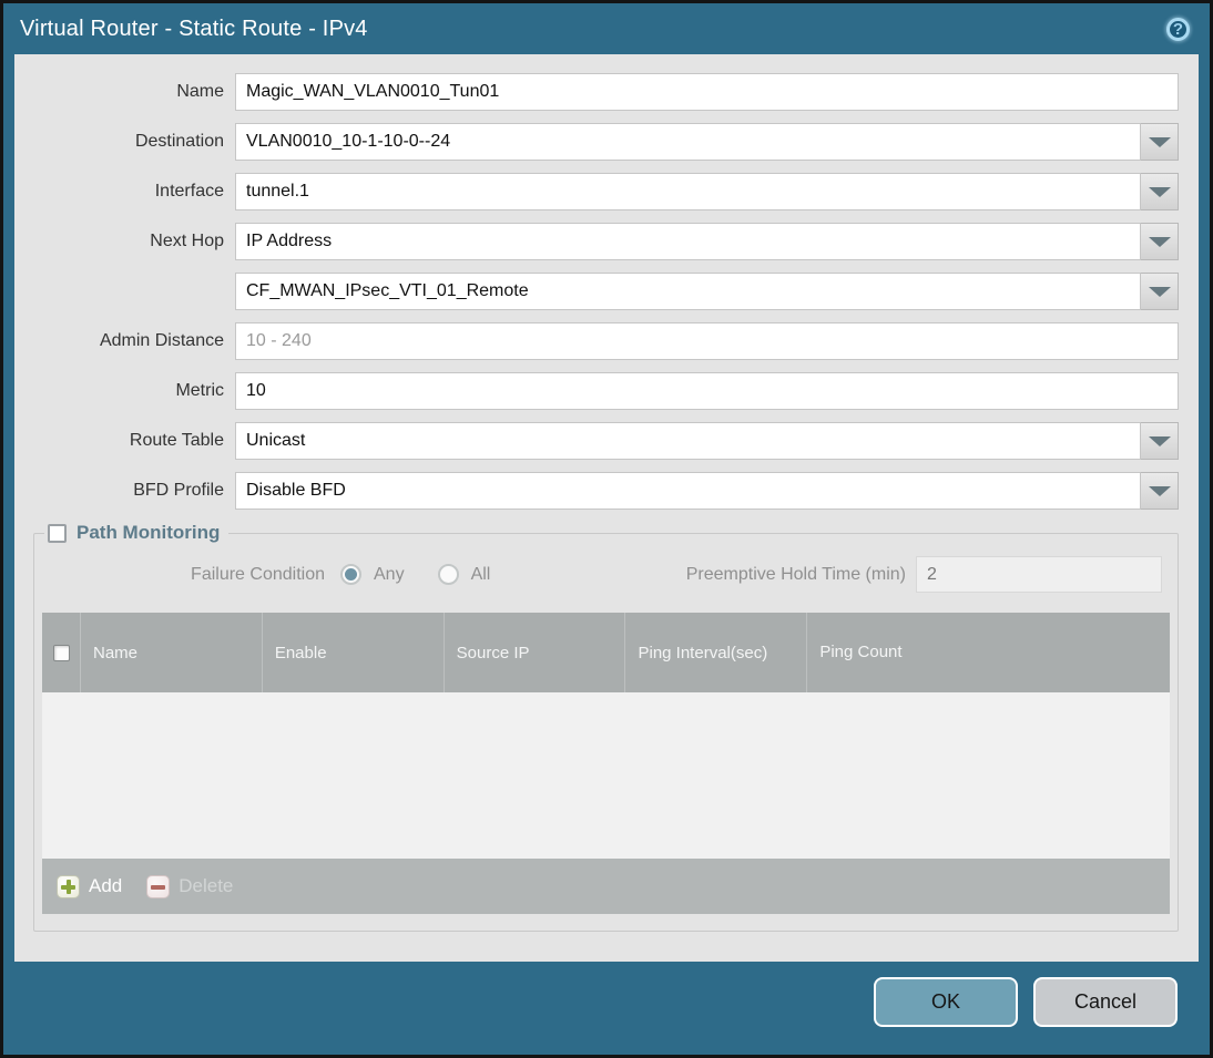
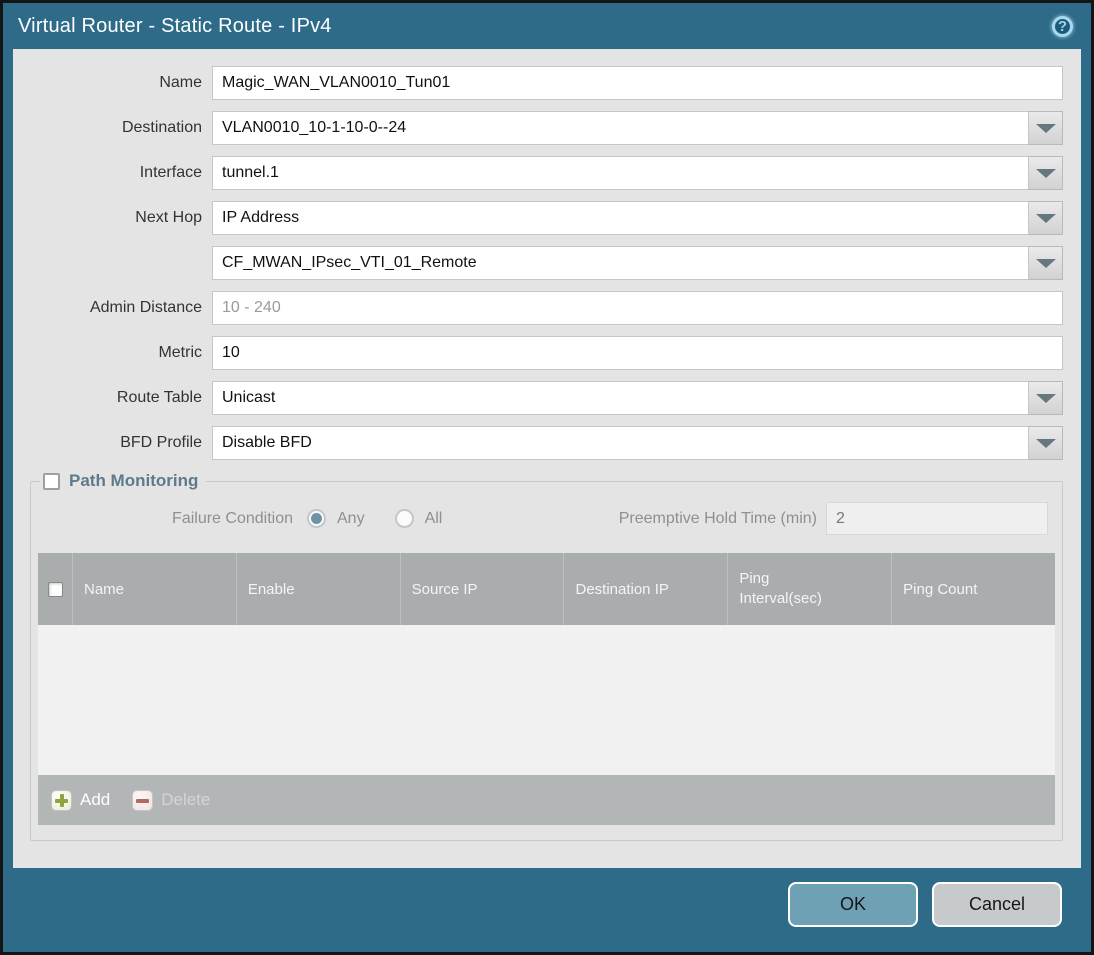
  Virtual Router - Static Route - IPv4
  ?
  Name
  Magic_WAN_VLAN0010_Tun01
  Destination
  VLAN0010_10-1-10-0--24
  Interface
  tunnel.1
  Next Hop
  IP Address
  CF_MWAN_IPsec_VTI_01_Remote
  Admin Distance
  10 - 240
  Metric
  10
  Route Table
  Unicast
  BFD Profile
  Disable BFD
  Path Monitoring
  Failure Condition
  Any
  All
  Preemptive Hold Time (min)
  2
  Name
  Enable
  Source IP
+ Destination IP
  Ping Interval(sec)
  Ping Count
  Add
  Delete
  OK
  Cancel
